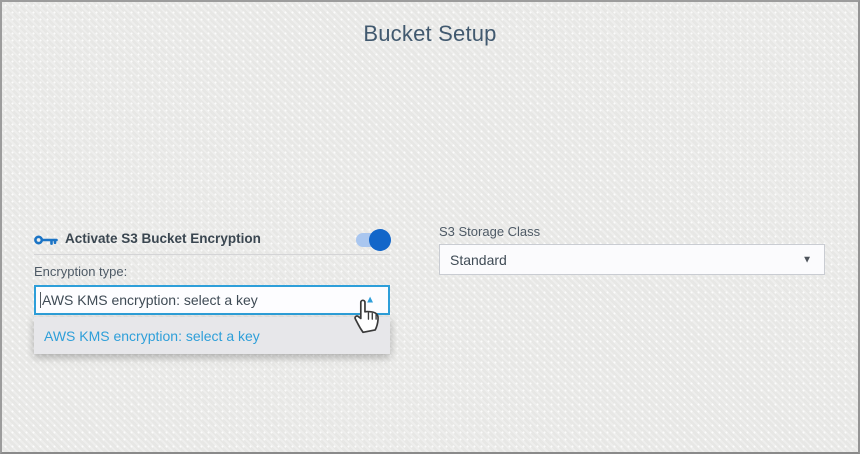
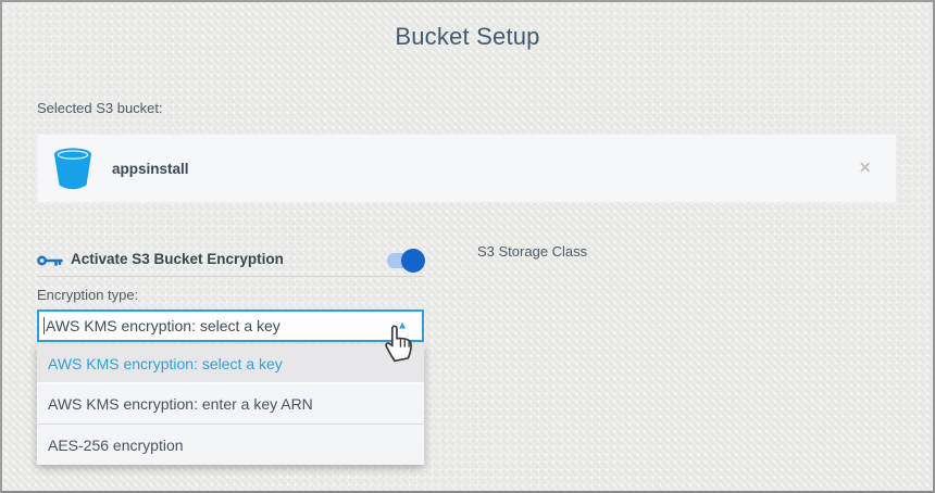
  Bucket Setup
+ Selected S3 bucket:
+ appsinstall
+ ✕
  Activate S3 Bucket Encryption
  Encryption type:
  AWS KMS encryption: select a key
  ▲
  AWS KMS encryption: select a key
+ AWS KMS encryption: enter a key ARN
+ AES-256 encryption
  S3 Storage Class
- Standard
- ▼
